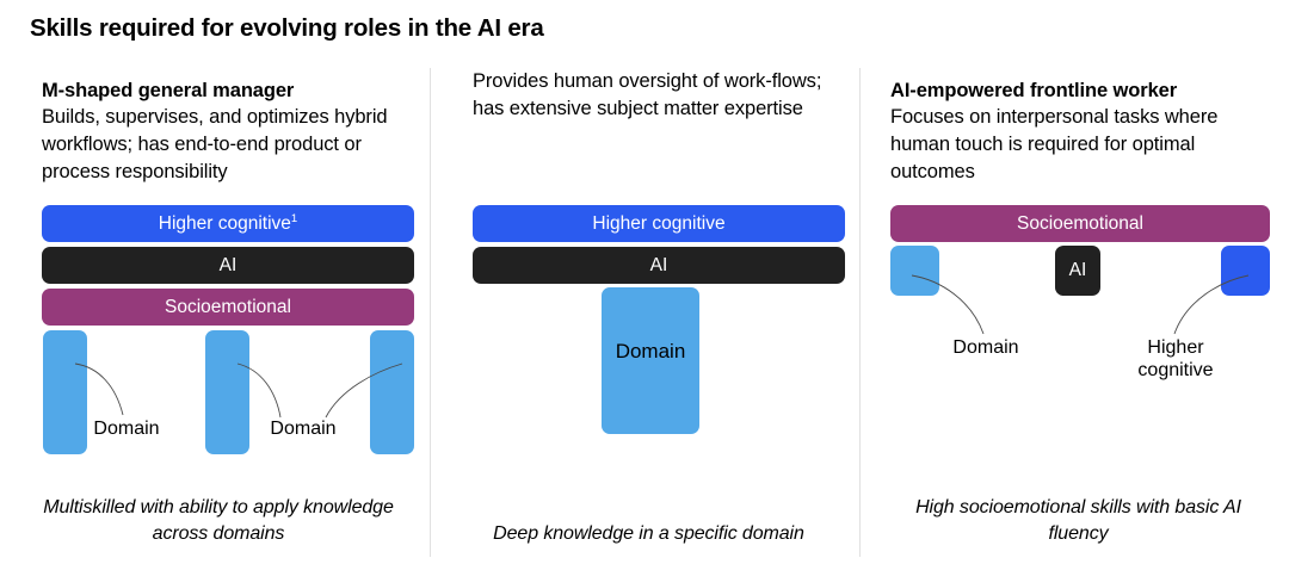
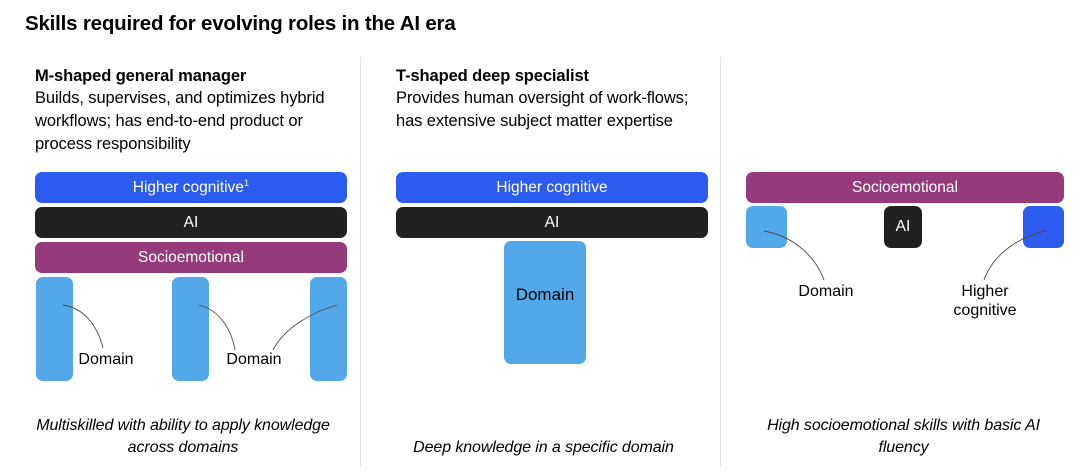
  Skills required for evolving roles in the AI era
  M-shaped general manager
  Builds, supervises, and optimizes hybrid workflows; has end-to-end product or process responsibility
  Higher cognitive1
  AI
  Socioemotional
  Domain
  Domain
  Multiskilled with ability to apply knowledge across domains
+ T-shaped deep specialist
  Provides human oversight of work-flows; has extensive subject matter expertise
  Higher cognitive
  AI
  Domain
  Deep knowledge in a specific domain
- AI-empowered frontline worker
- Focuses on interpersonal tasks where human touch is required for optimal outcomes
  Socioemotional
  AI
  Domain
  Higher cognitive
  High socioemotional skills with basic AI fluency
